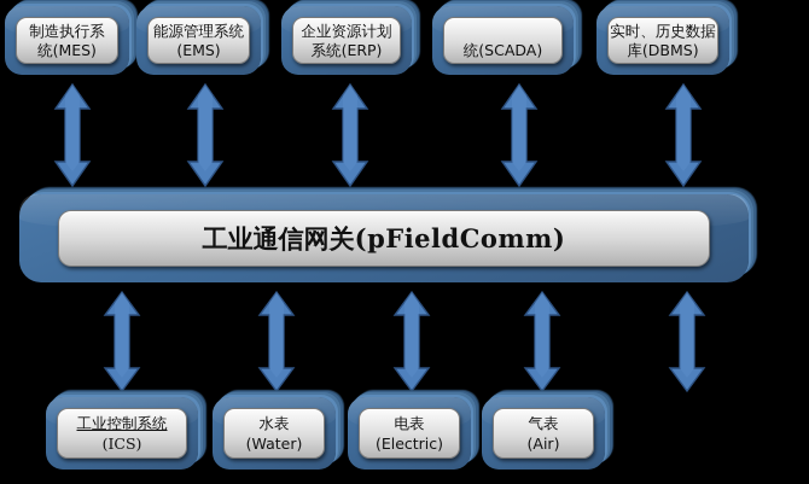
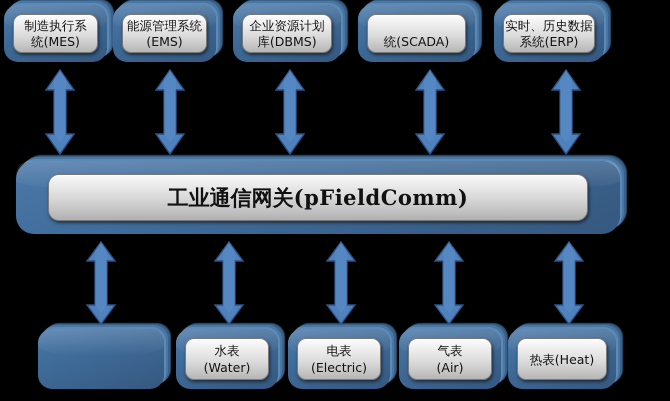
  制造执行系
  统(MES)
  能源管理系统
  (EMS)
  企业资源计划
- 系统(ERP)
+ 库(DBMS)
  统(SCADA)
  实时、历史数据
- 库(DBMS)
+ 系统(ERP)
  工业通信网关(pFieldComm)
- 工业控制系统
- (ICS)
  水表
  (Water)
  电表
  (Electric)
  气表
  (Air)
+ 热表(Heat)
